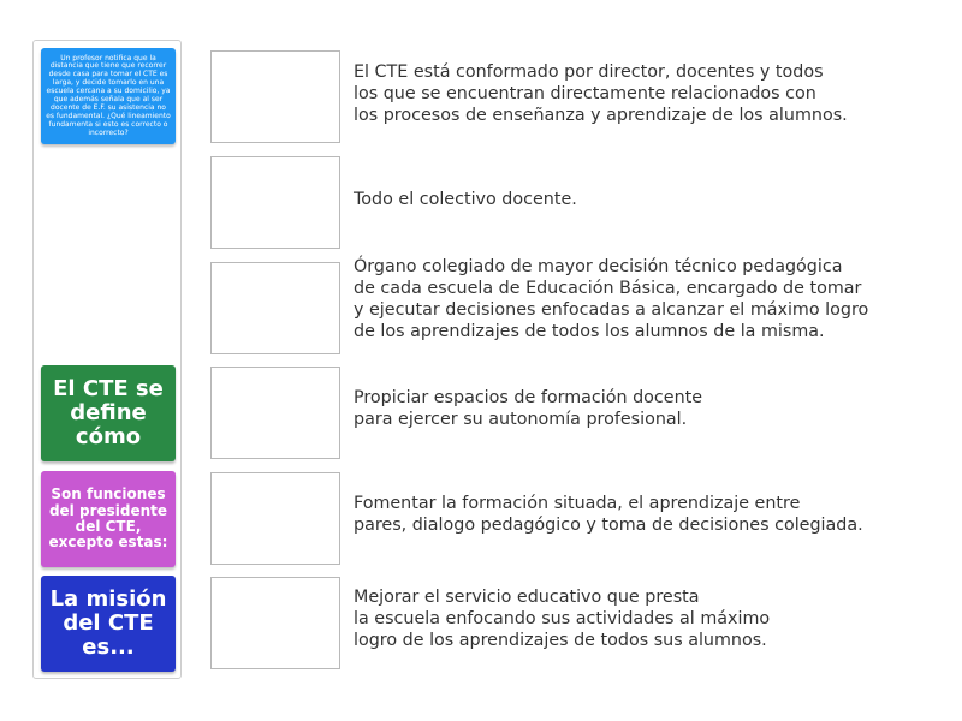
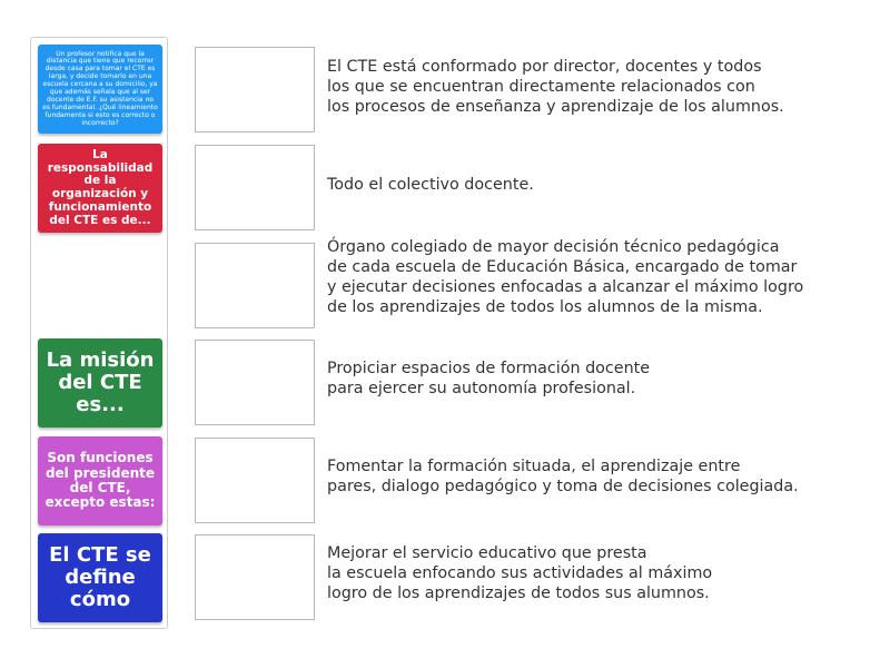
+ La responsabilidad de la organización y funcionamiento del CTE es de...
- El CTE se define cómo
+ La misión del CTE es...
  Son funciones del presidente del CTE, excepto estas:
- La misión del CTE es...
+ El CTE se define cómo
  El CTE está conformado por director, docentes y todos
  los que se encuentran directamente relacionados con
  los procesos de enseñanza y aprendizaje de los alumnos.
  Todo el colectivo docente.
  Órgano colegiado de mayor decisión técnico pedagógica
  de cada escuela de Educación Básica, encargado de tomar
  y ejecutar decisiones enfocadas a alcanzar el máximo logro
  de los aprendizajes de todos los alumnos de la misma.
  Propiciar espacios de formación docente
  para ejercer su autonomía profesional.
  Fomentar la formación situada, el aprendizaje entre
  pares, dialogo pedagógico y toma de decisiones colegiada.
  Mejorar el servicio educativo que presta
  la escuela enfocando sus actividades al máximo
  logro de los aprendizajes de todos sus alumnos.
